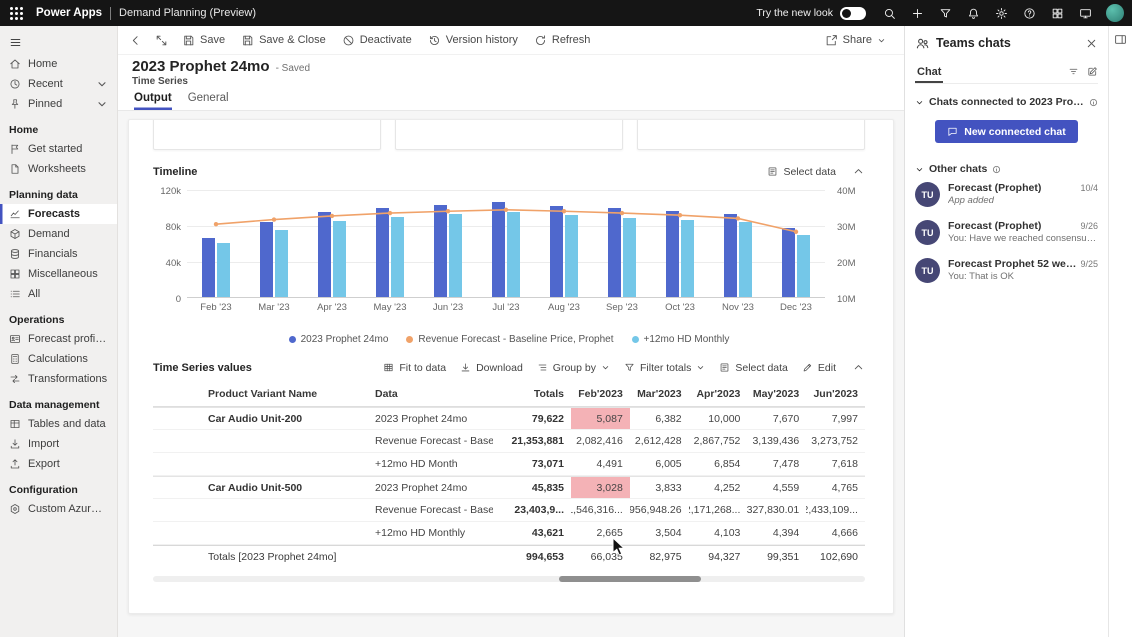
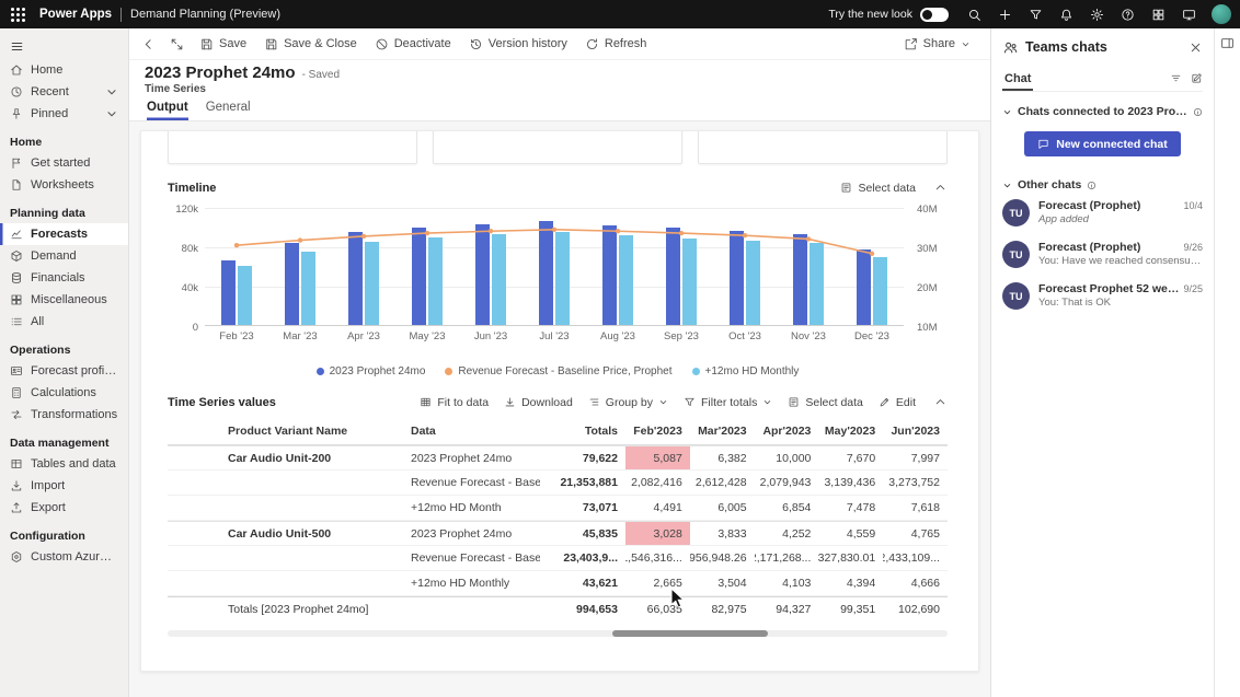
  Power Apps
  Demand Planning (Preview)
  Try the new look
  Home
  Recent
  Pinned
  Home
  Get started
  Worksheets
  Planning data
  Forecasts
  Demand
  Financials
  Miscellaneous
  All
  Operations
  Forecast profiles
  Calculations
  Transformations
  Data management
  Tables and data
  Import
  Export
  Configuration
  Custom Azure M
  Save
  Save & Close
  Deactivate
  Version history
  Refresh
  Share
  2023 Prophet 24mo
  - Saved
  Time Series
  Output
  General
  Timeline
  Select data
  Feb '23
  Mar '23
  Apr '23
  May '23
  Jun '23
  Jul '23
  Aug '23
  Sep '23
  Oct '23
  Nov '23
  Dec '23
  120k
  80k
  40k
  0
  40M
  30M
  20M
  10M
  2023 Prophet 24mo
  Revenue Forecast - Baseline Price, Prophet
  +12mo HD Monthly
  Time Series values
  Fit to data
  Download
  Group by
  Filter totals
  Select data
  Edit
  Product Variant Name
  Data
  Totals
  Feb'2023
  Mar'2023
  Apr'2023
  May'2023
  Jun'2023
  Car Audio Unit-200
  2023 Prophet 24mo
  79,622
  5,087
  6,382
  10,000
  7,670
  7,997
  21,353,881
  2,082,416
  2,612,428
- 2,867,752
+ 2,079,943
  3,139,436
  3,273,752
  +12mo HD Month
  73,071
  4,491
  6,005
  6,854
  7,478
  7,618
  Car Audio Unit-500
  2023 Prophet 24mo
  45,835
  3,028
  3,833
  4,252
  4,559
  4,765
  23,403,9...
  1,546,316...
  956,948.26
  2,171,268...
  327,830.01
  2,433,109...
  +12mo HD Monthly
  43,621
  2,665
  3,504
  4,103
  4,394
  4,666
  Totals [2023 Prophet 24mo]
  994,653
  66,035
  82,975
  94,327
  99,351
  102,690
  Teams chats
  Chat
  Chats connected to 2023 Proph
  New connected chat
  Other chats
  TU
  Forecast (Prophet)
  10/4
  App added
  TU
  Forecast (Prophet)
  9/26
  You: Have we reached consensus o
  TU
  Forecast Prophet 52 week
  9/25
  You: That is OK
